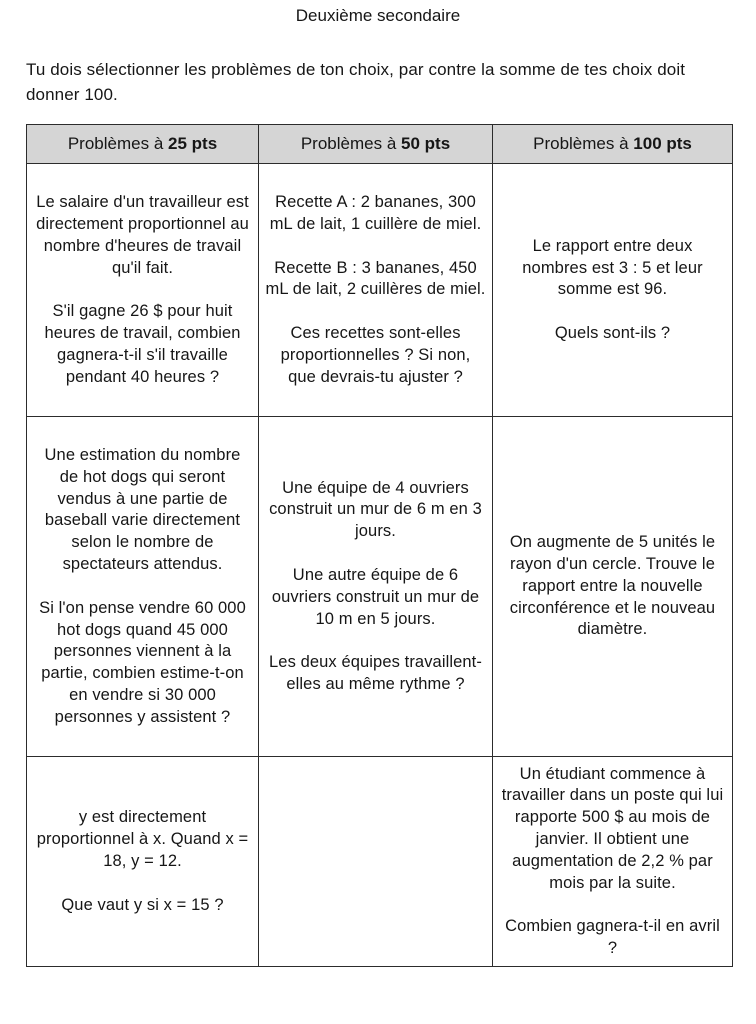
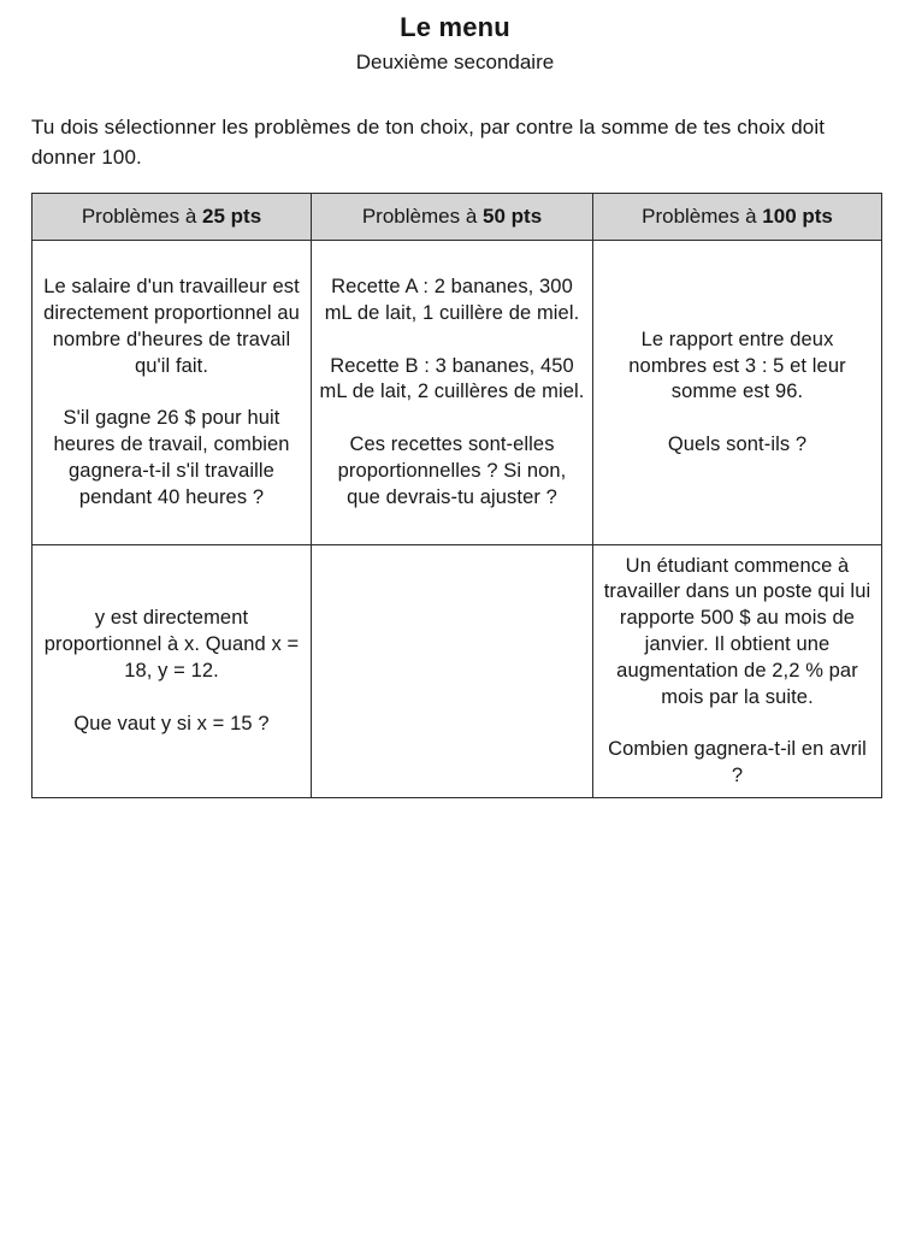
+ Le menu
  Deuxième secondaire
  Tu dois sélectionner les problèmes de ton choix, par contre la somme de tes choix doit donner 100.
  Problèmes à 25 pts	Problèmes à 50 pts	Problèmes à 100 pts
  Le salaire d'un travailleur est directement proportionnel au nombre d'heures de travail qu'il fait. S'il gagne 26 $ pour huit heures de travail, combien gagnera-t-il s'il travaille pendant 40 heures ?	Recette A : 2 bananes, 300 mL de lait, 1 cuillère de miel. Recette B : 3 bananes, 450 mL de lait, 2 cuillères de miel. Ces recettes sont-elles proportionnelles ? Si non, que devrais-tu ajuster ?	Le rapport entre deux nombres est 3 : 5 et leur somme est 96. Quels sont-ils ?
- Une estimation du nombre de hot dogs qui seront vendus à une partie de baseball varie directement selon le nombre de spectateurs attendus. Si l'on pense vendre 60 000 hot dogs quand 45 000 personnes viennent à la partie, combien estime-t-on en vendre si 30 000 personnes y assistent ?	Une équipe de 4 ouvriers construit un mur de 6 m en 3 jours. Une autre équipe de 6 ouvriers construit un mur de 10 m en 5 jours. Les deux équipes travaillent-elles au même rythme ?	On augmente de 5 unités le rayon d'un cercle. Trouve le rapport entre la nouvelle circonférence et le nouveau diamètre.
  y est directement proportionnel à x. Quand x = 18, y = 12. Que vaut y si x = 15 ?		Un étudiant commence à travailler dans un poste qui lui rapporte 500 $ au mois de janvier. Il obtient une augmentation de 2,2 % par mois par la suite. Combien gagnera-t-il en avril ?
